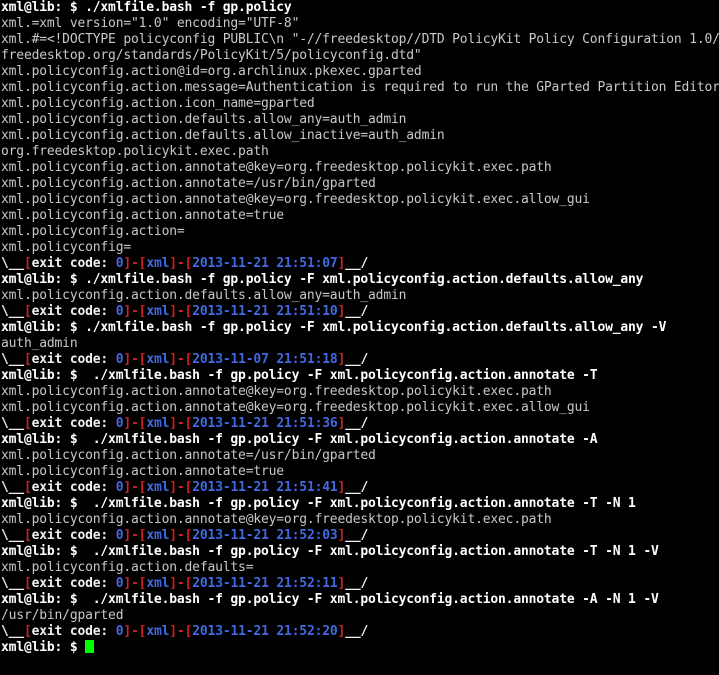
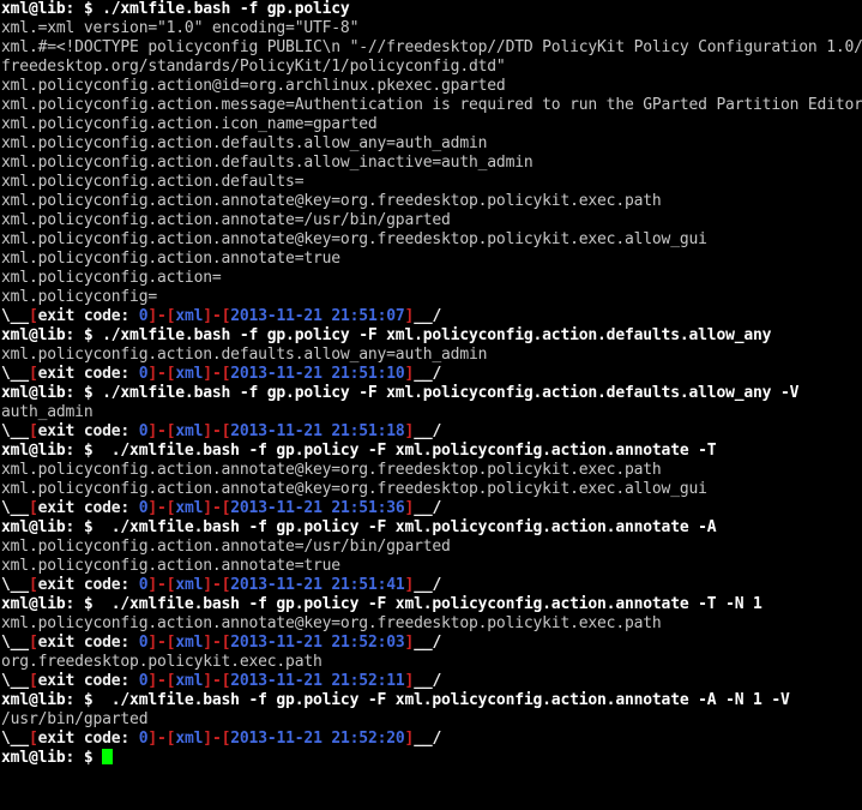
  xml@lib: $ ./xmlfile.bash -f gp.policy
  xml.=xml version="1.0" encoding="UTF-8"
  xml.#=<!DOCTYPE policyconfig PUBLIC\n "-//freedesktop//DTD PolicyKit Policy Configuration 1.0/
- freedesktop.org/standards/PolicyKit/5/policyconfig.dtd"
+ freedesktop.org/standards/PolicyKit/1/policyconfig.dtd"
  xml.policyconfig.action@id=org.archlinux.pkexec.gparted
  xml.policyconfig.action.message=Authentication is required to run the GParted Partition Editor
  xml.policyconfig.action.icon_name=gparted
  xml.policyconfig.action.defaults.allow_any=auth_admin
  xml.policyconfig.action.defaults.allow_inactive=auth_admin
- org.freedesktop.policykit.exec.path
+ xml.policyconfig.action.defaults=
  xml.policyconfig.action.annotate@key=org.freedesktop.policykit.exec.path
  xml.policyconfig.action.annotate=/usr/bin/gparted
  xml.policyconfig.action.annotate@key=org.freedesktop.policykit.exec.allow_gui
  xml.policyconfig.action.annotate=true
  xml.policyconfig.action=
  xml.policyconfig=
  \__[exit code: 0]-[xml]-[2013-11-21 21:51:07]__/
  xml@lib: $ ./xmlfile.bash -f gp.policy -F xml.policyconfig.action.defaults.allow_any
  xml.policyconfig.action.defaults.allow_any=auth_admin
  \__[exit code: 0]-[xml]-[2013-11-21 21:51:10]__/
  xml@lib: $ ./xmlfile.bash -f gp.policy -F xml.policyconfig.action.defaults.allow_any -V
  auth_admin
- \__[exit code: 0]-[xml]-[2013-11-07 21:51:18]__/
+ \__[exit code: 0]-[xml]-[2013-11-21 21:51:18]__/
  xml@lib: $ ./xmlfile.bash -f gp.policy -F xml.policyconfig.action.annotate -T
  xml.policyconfig.action.annotate@key=org.freedesktop.policykit.exec.path
  xml.policyconfig.action.annotate@key=org.freedesktop.policykit.exec.allow_gui
  \__[exit code: 0]-[xml]-[2013-11-21 21:51:36]__/
  xml@lib: $ ./xmlfile.bash -f gp.policy -F xml.policyconfig.action.annotate -A
  xml.policyconfig.action.annotate=/usr/bin/gparted
  xml.policyconfig.action.annotate=true
  \__[exit code: 0]-[xml]-[2013-11-21 21:51:41]__/
  xml@lib: $ ./xmlfile.bash -f gp.policy -F xml.policyconfig.action.annotate -T -N 1
  xml.policyconfig.action.annotate@key=org.freedesktop.policykit.exec.path
  \__[exit code: 0]-[xml]-[2013-11-21 21:52:03]__/
- xml@lib: $ ./xmlfile.bash -f gp.policy -F xml.policyconfig.action.annotate -T -N 1 -V
- xml.policyconfig.action.defaults=
+ org.freedesktop.policykit.exec.path
  \__[exit code: 0]-[xml]-[2013-11-21 21:52:11]__/
  xml@lib: $ ./xmlfile.bash -f gp.policy -F xml.policyconfig.action.annotate -A -N 1 -V
  /usr/bin/gparted
  \__[exit code: 0]-[xml]-[2013-11-21 21:52:20]__/
  xml@lib: $
